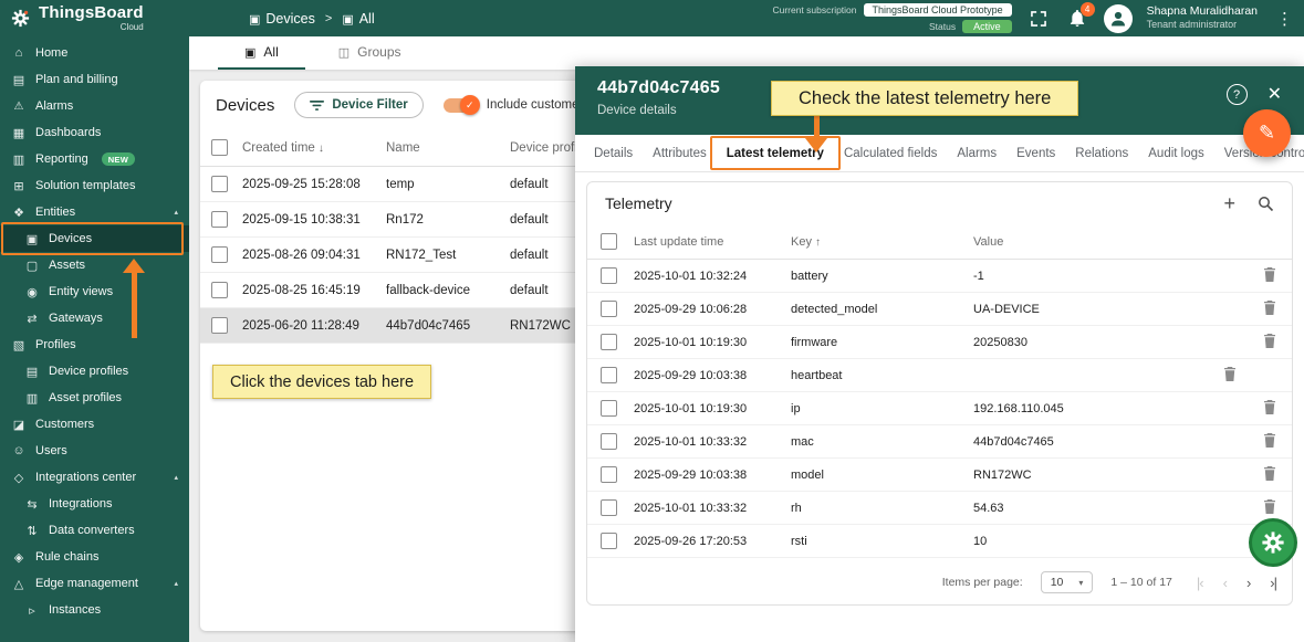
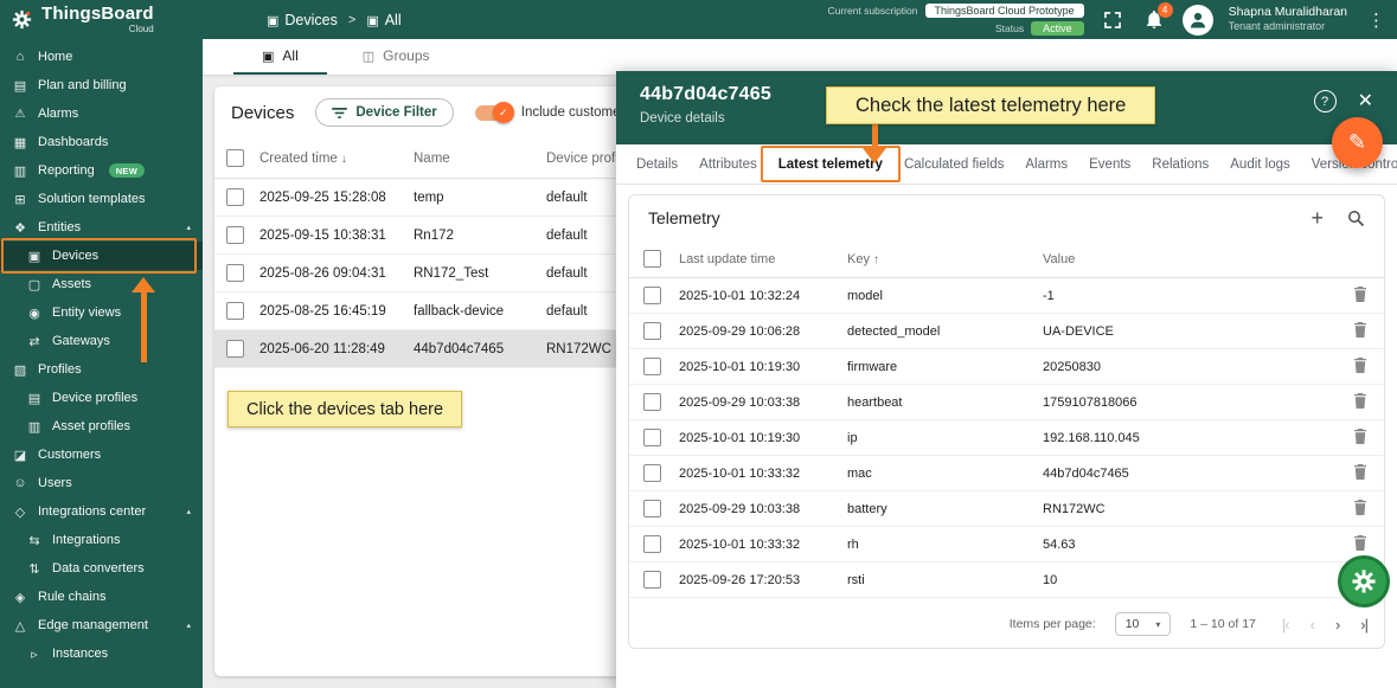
  ThingsBoard
  Cloud
  Devices
  >
  All
  Current subscription
  ThingsBoard Cloud Prototype
  Status
  Active
  4
  Shapna Muralidharan
  Tenant administrator
  Home
  Plan and billing
  Alarms
  Dashboards
  Reporting
  NEW
  Solution templates
  Entities
  Devices
  Assets
  Entity views
  Gateways
  Profiles
  Device profiles
  Asset profiles
  Customers
  Users
  Integrations center
  Integrations
  Data converters
  Rule chains
  Edge management
  Instances
  All
  Groups
  Devices
  Device Filter
  Created time ↓
  Name
  Device prof
  2025-09-25 15:28:08
  temp
  default
  2025-09-15 10:38:31
  Rn172
  default
  2025-08-26 09:04:31
  RN172_Test
  default
  2025-08-25 16:45:19
  fallback-device
  default
  2025-06-20 11:28:49
  44b7d04c7465
  RN172WC
  44b7d04c7465
  Device details
  ?
  ✕
  Details
  Attributes
  Latest telemetry
  Calculated fields
  Alarms
  Events
  Relations
  Audit logs
  Versiontro
  Telemetry
  Last update time
  Key ↑
  Value
  2025-10-01 10:32:24
- battery
+ model
  -1
  2025-09-29 10:06:28
  detected_model
  UA-DEVICE
  2025-10-01 10:19:30
  firmware
  20250830
  2025-09-29 10:03:38
  heartbeat
+ 1759107818066
  2025-10-01 10:19:30
  ip
  192.168.110.045
  2025-10-01 10:33:32
  mac
  44b7d04c7465
  2025-09-29 10:03:38
- model
+ battery
  RN172WC
  2025-10-01 10:33:32
  rh
  54.63
  2025-09-26 17:20:53
  rsti
  10
  Items per page:
  10
  1 – 10 of 17
  Click the devices tab here
  Check the latest telemetry here
